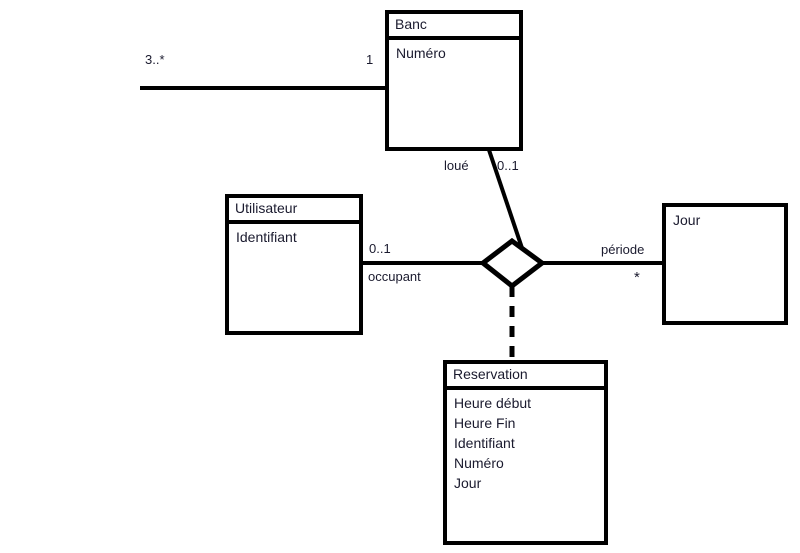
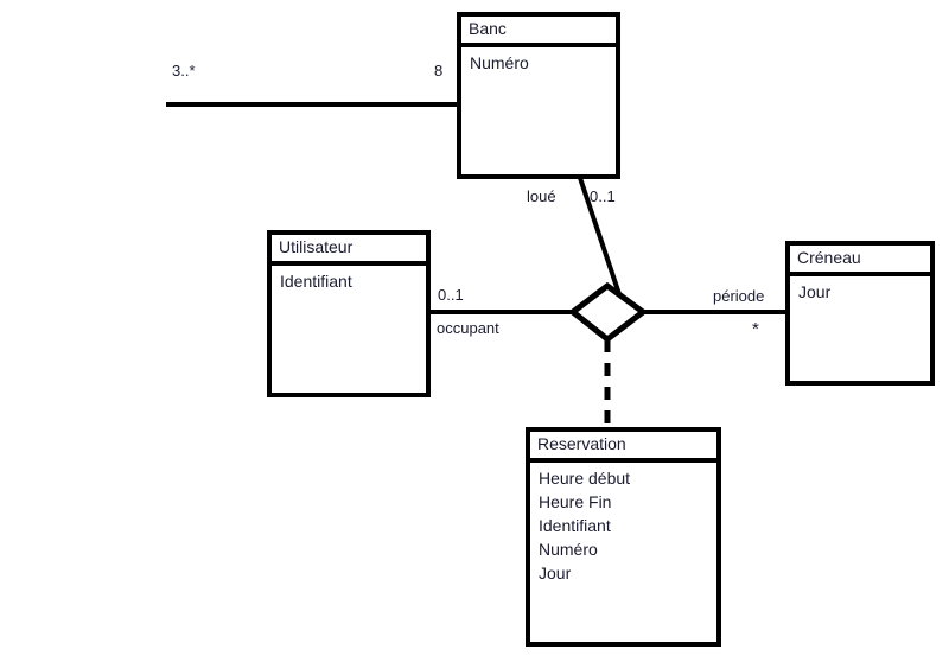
  Banc
  Numéro
  Utilisateur
  Identifiant
+ Créneau
  Jour
  Reservation
  Heure début
  Heure Fin
  Identifiant
  Numéro
  Jour
  3..*
- 1
+ 8
  loué
  0..1
  0..1
  occupant
  période
  *
